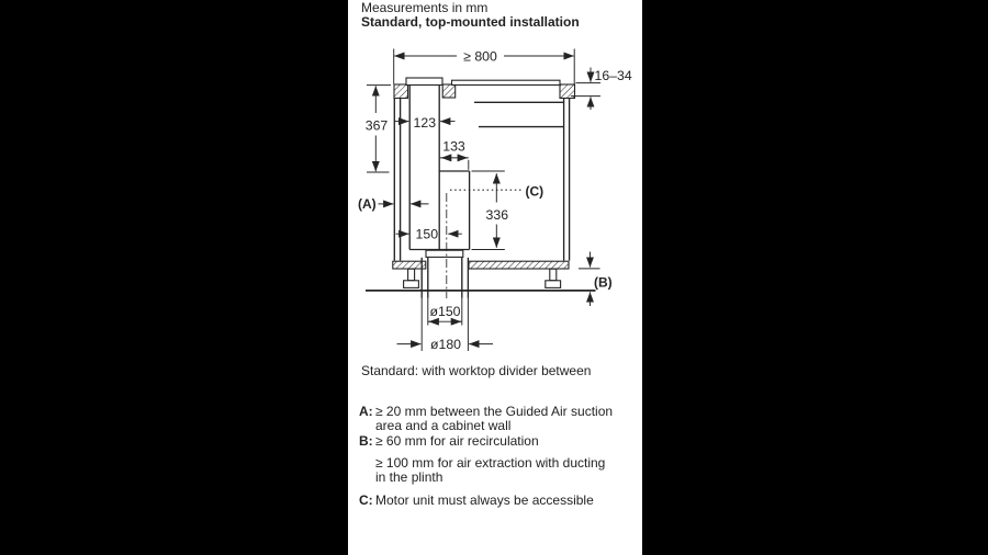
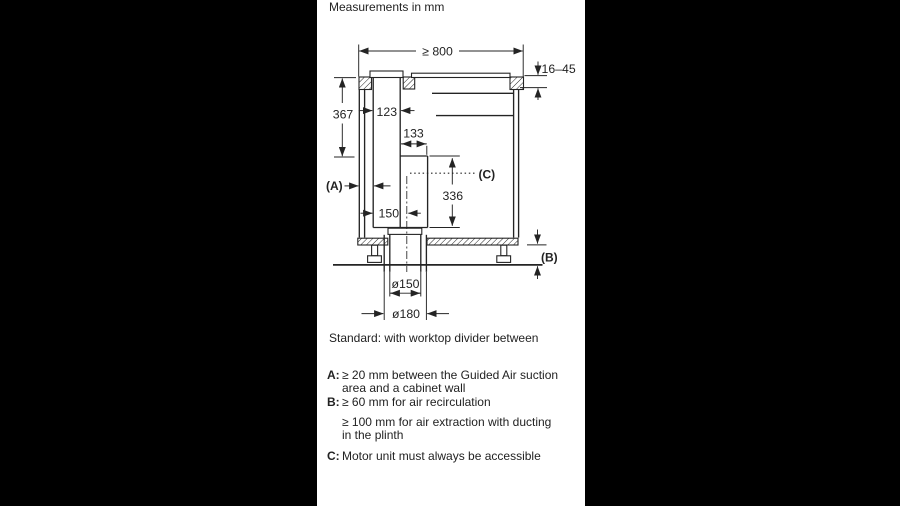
  Measurements in mm
- Standard, top-mounted installation
  ≥ 800
- 16–34
+ 16–45
  367
  (A)
  123
  133
  (C)
  336
  150
  (B)
  ø150
  ø180
  Standard: with worktop divider between
  A:
  ≥ 20 mm between the Guided Air suction
  area and a cabinet wall
  B:
  ≥ 60 mm for air recirculation
  ≥ 100 mm for air extraction with ducting
  in the plinth
  C:
  Motor unit must always be accessible
